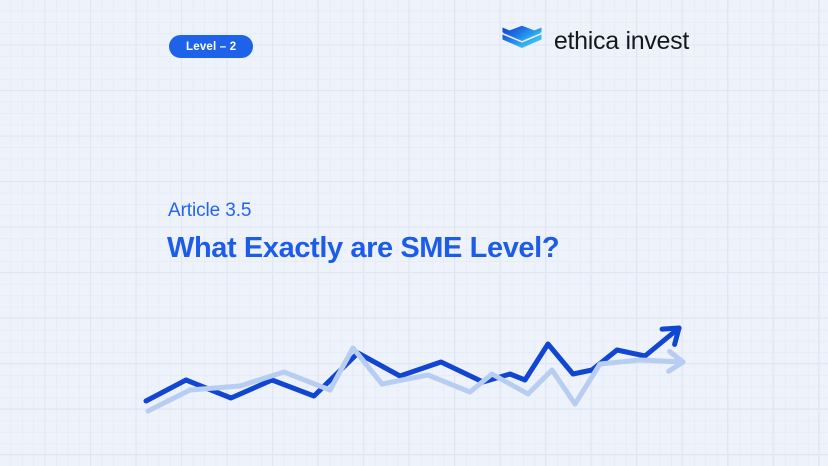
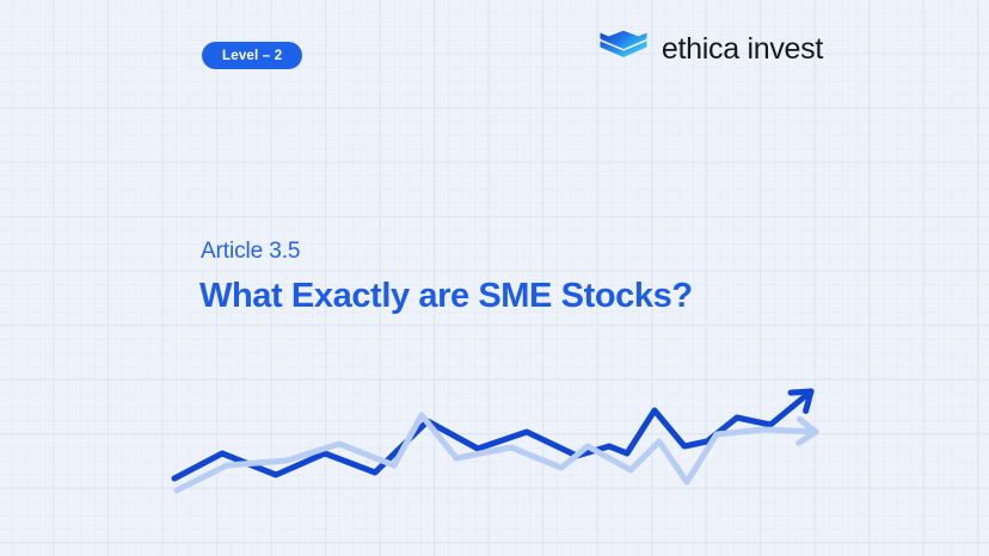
  Level – 2
  ethica invest
  Article 3.5
- What Exactly are SME Level?
+ What Exactly are SME Stocks?
